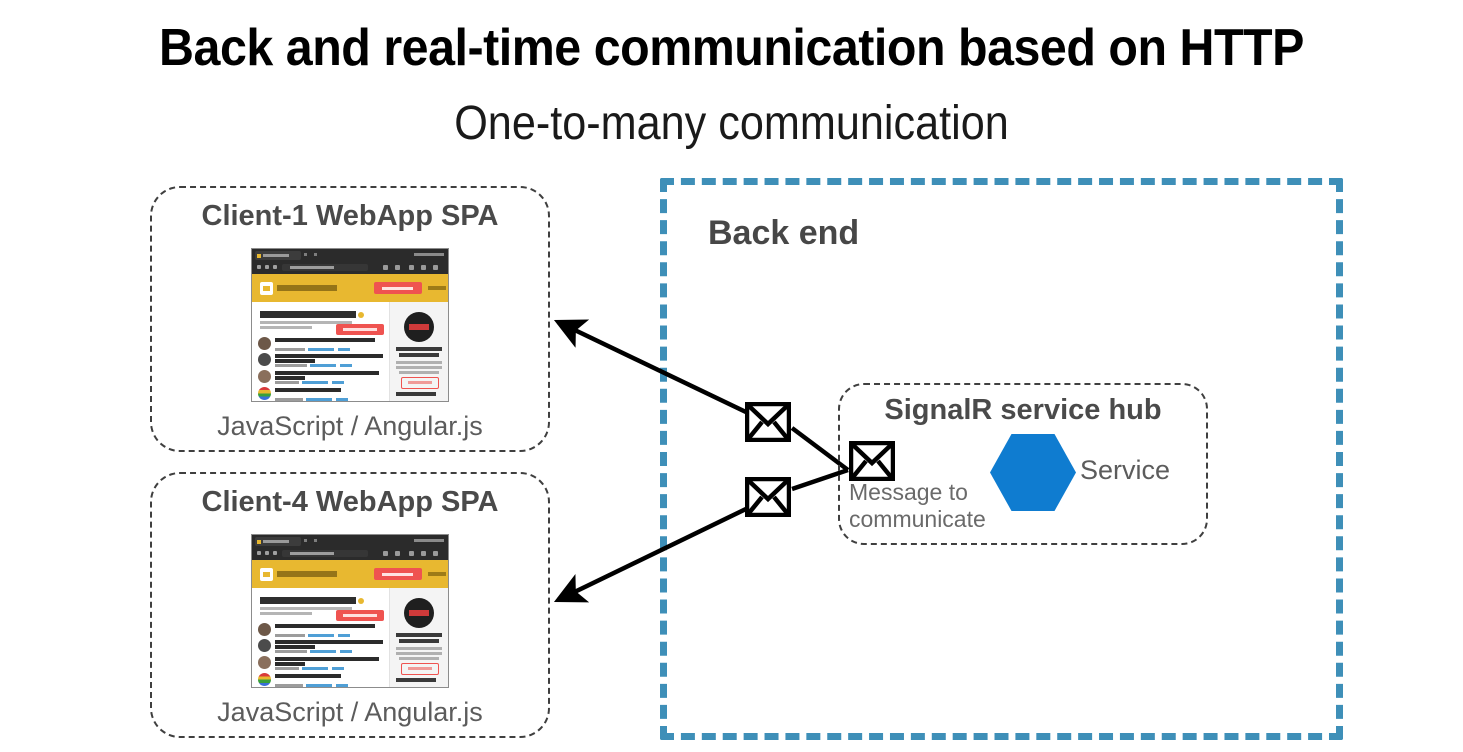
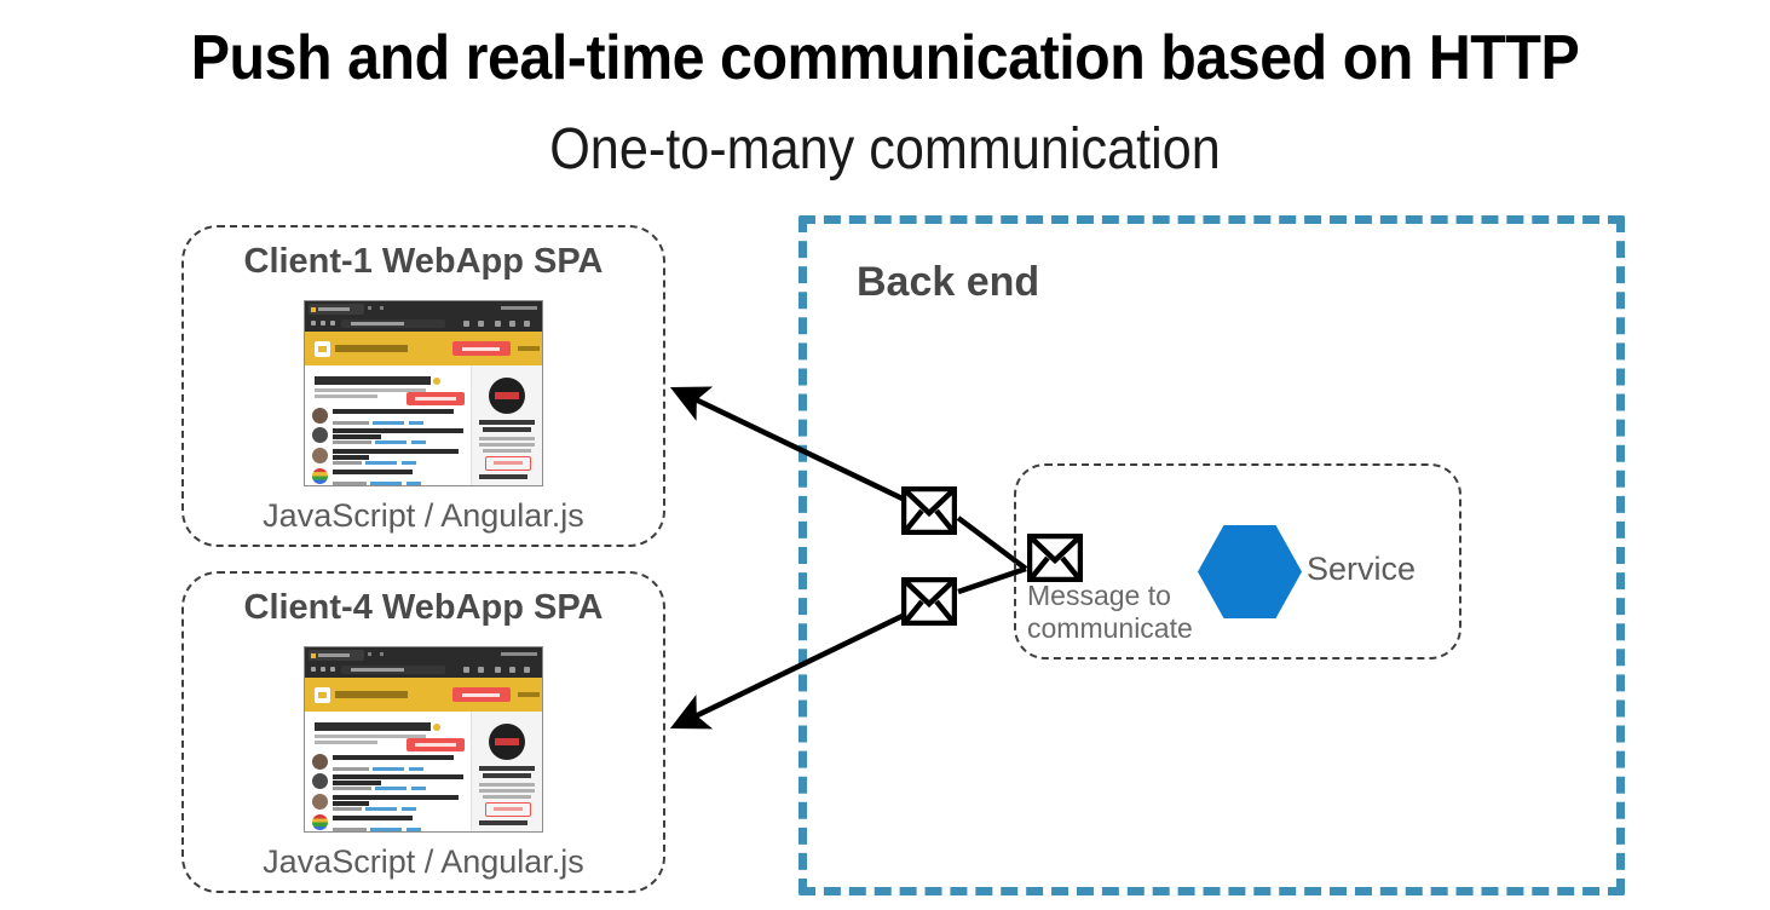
- Back and real-time communication based on HTTP
+ Push and real-time communication based on HTTP
  One-to-many communication
  Back end
  Client-1 WebApp SPA
  JavaScript / Angular.js
  Client-4 WebApp SPA
  JavaScript / Angular.js
- SignalR service hub
  Message to communicate
  Service
